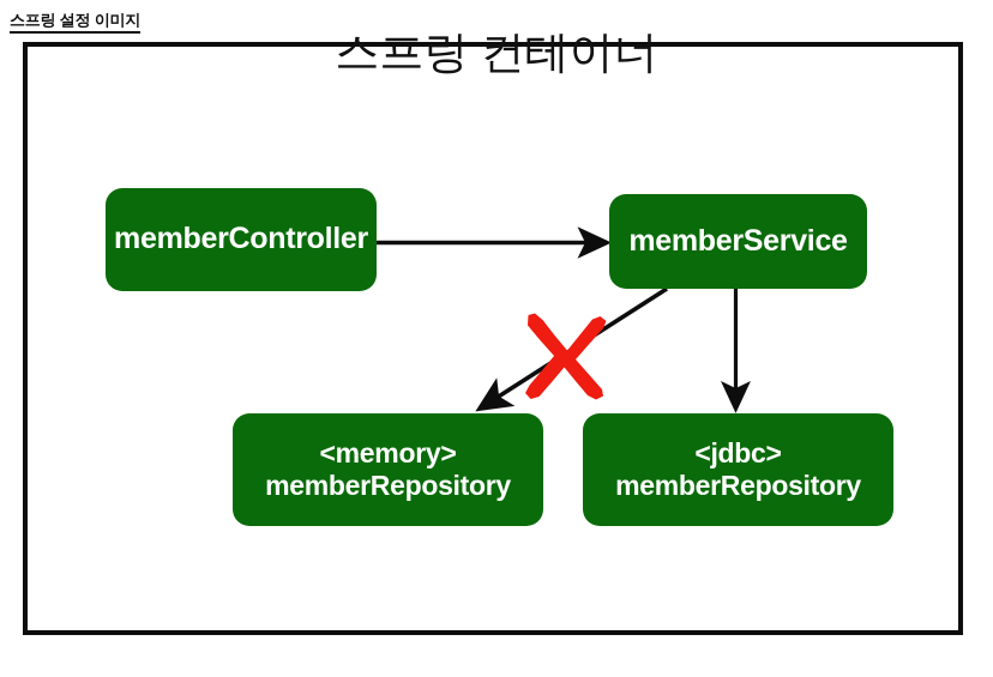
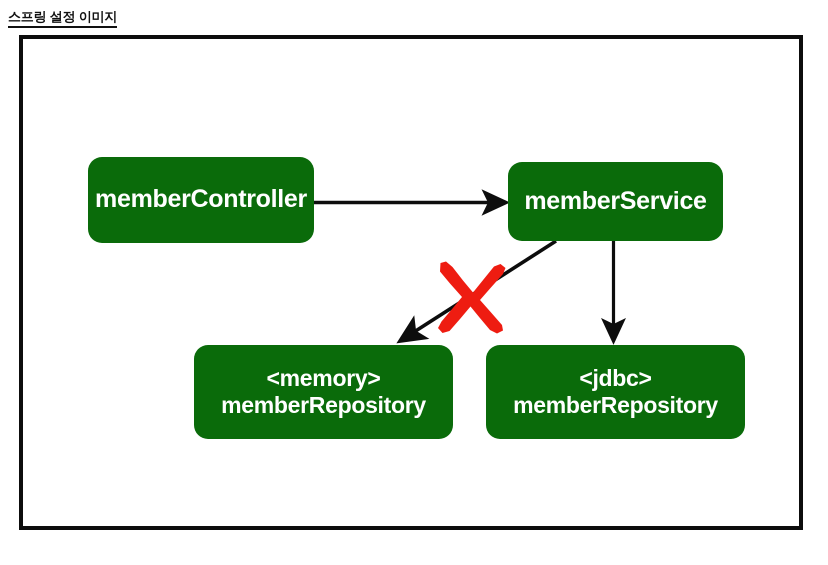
  스프링 설정 이미지
- 스프링 컨테이너
  memberController
  memberService
  <memory>
  memberRepository
  <jdbc>
  memberRepository
